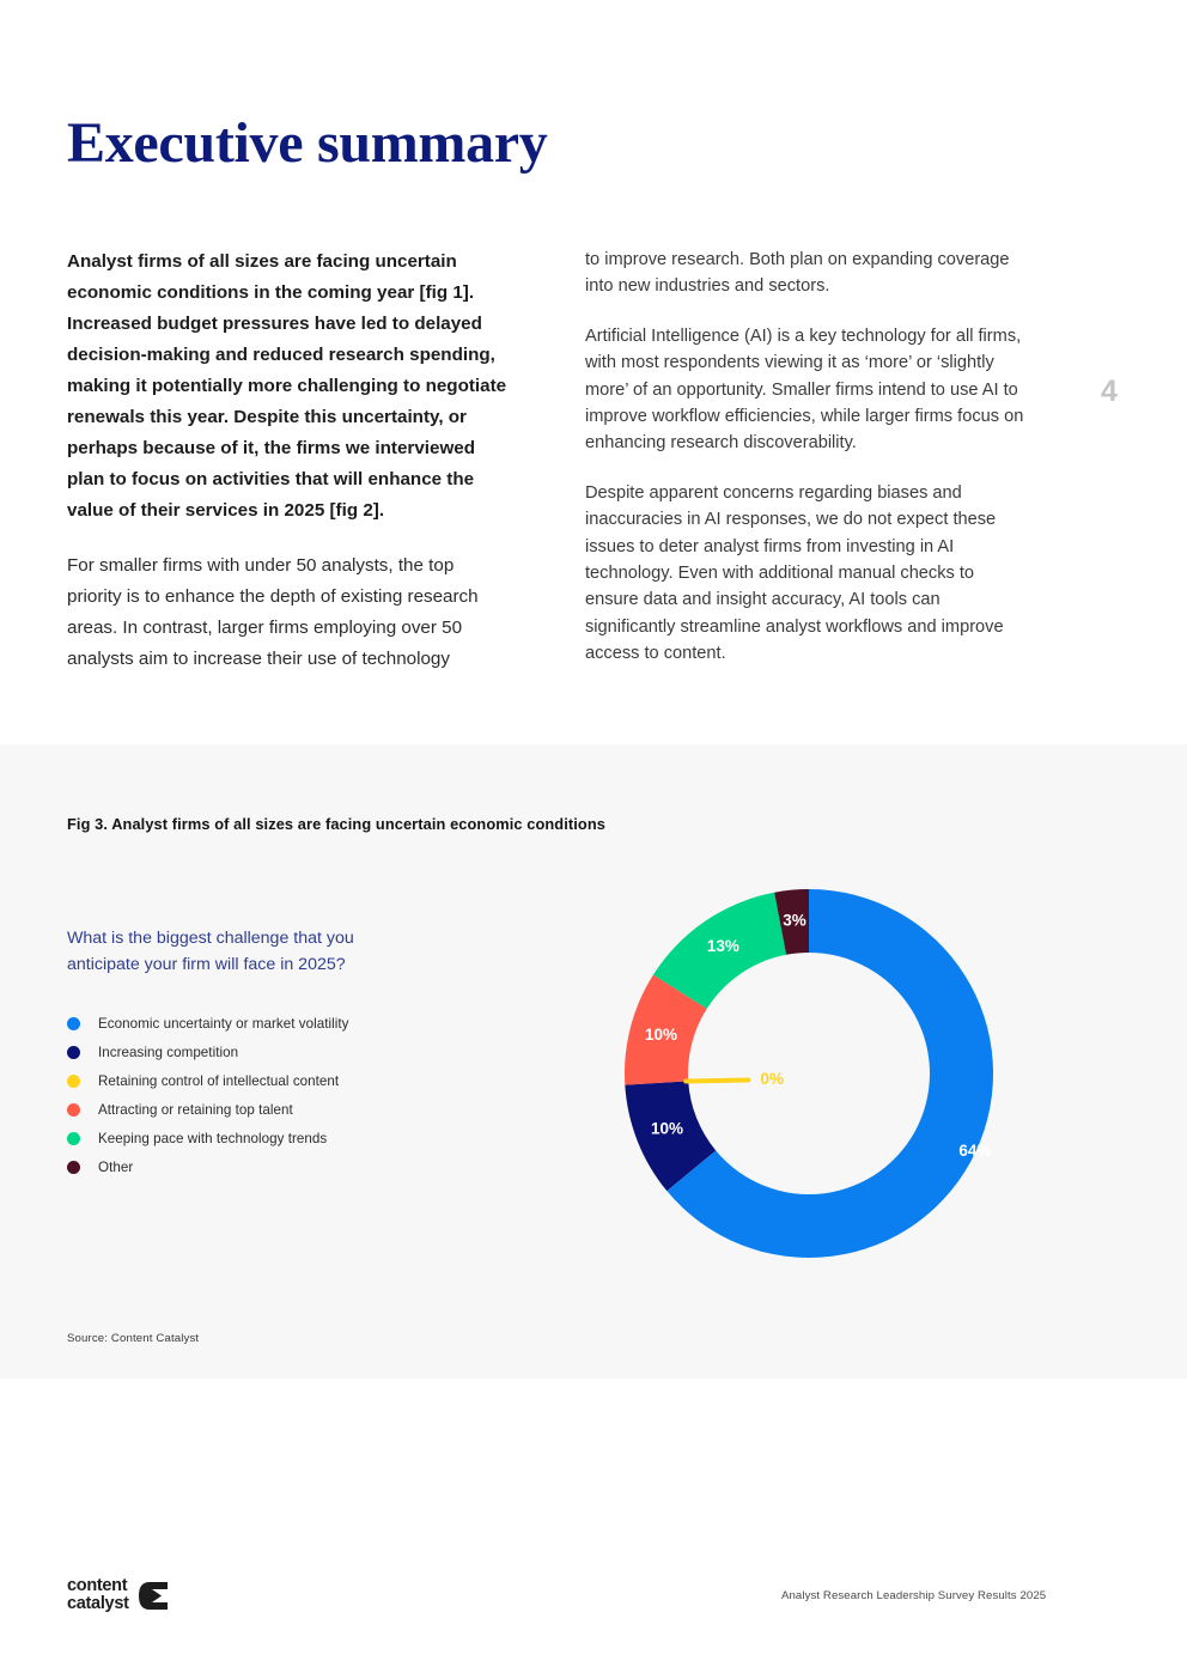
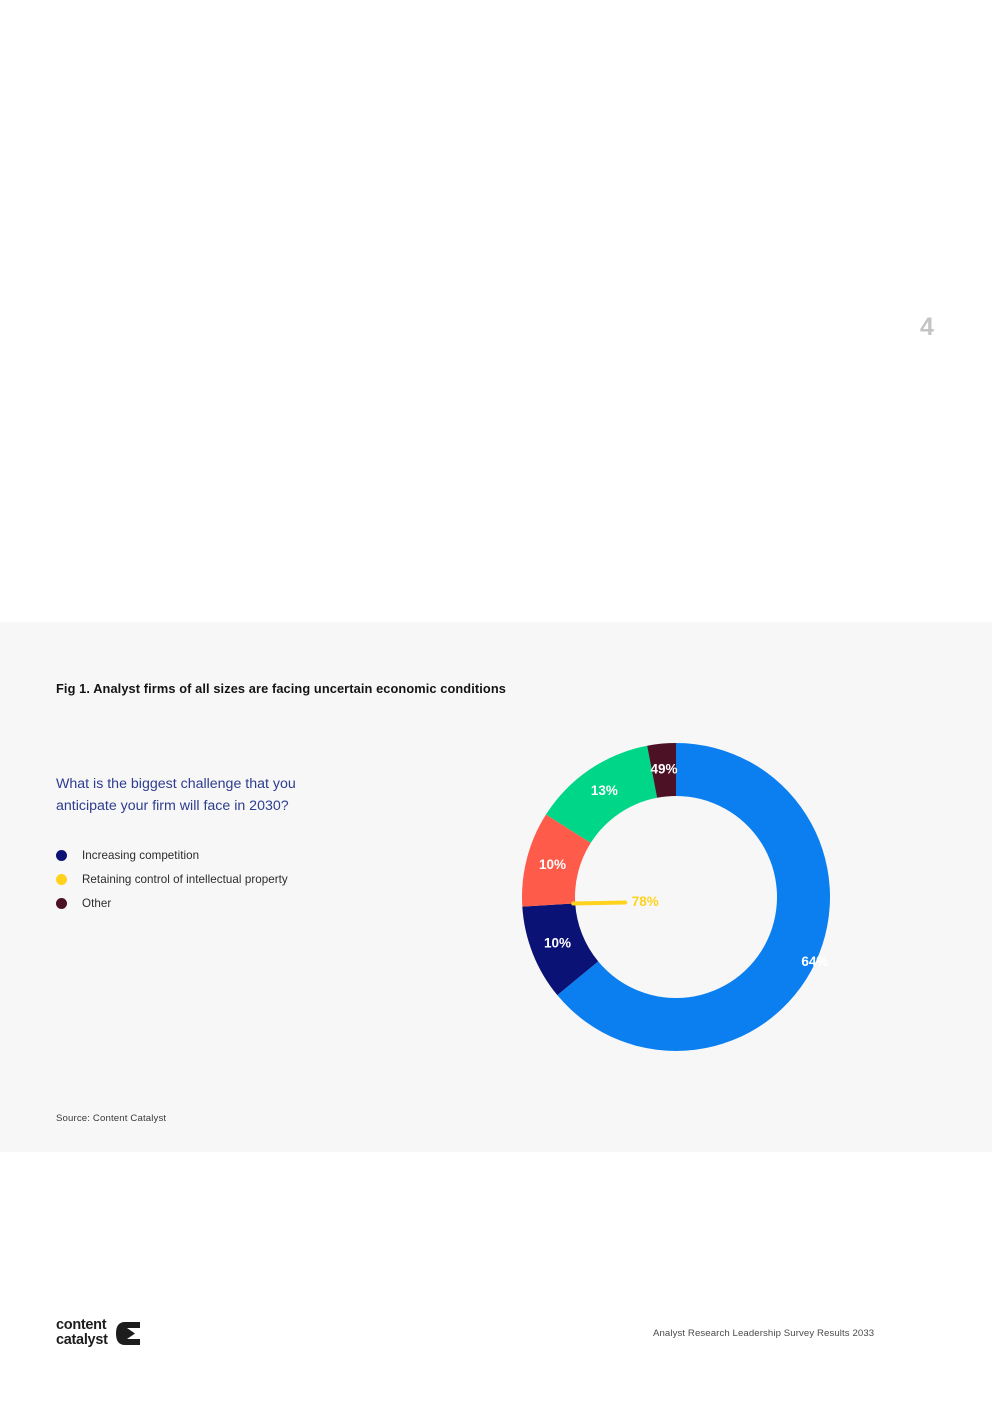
- Executive summary
  4
- Analyst firms of all sizes are facing uncertain economic conditions in the coming year [fig 1]. Increased budget pressures have led to delayed decision-making and reduced research spending, making it potentially more challenging to negotiate renewals this year. Despite this uncertainty, or perhaps because of it, the firms we interviewed plan to focus on activities that will enhance the value of their services in 2025 [fig 2].
- For smaller firms with under 50 analysts, the top priority is to enhance the depth of existing research areas. In contrast, larger firms employing over 50 analysts aim to increase their use of technology
- to improve research. Both plan on expanding coverage into new industries and sectors.
- Artificial Intelligence (AI) is a key technology for all firms, with most respondents viewing it as ‘more’ or ‘slightly more’ of an opportunity. Smaller firms intend to use AI to improve workflow efficiencies, while larger firms focus on enhancing research discoverability.
- Despite apparent concerns regarding biases and inaccuracies in AI responses, we do not expect these issues to deter analyst firms from investing in AI technology. Even with additional manual checks to ensure data and insight accuracy, AI tools can significantly streamline analyst workflows and improve access to content.
- Fig 3. Analyst firms of all sizes are facing uncertain economic conditions
+ Fig 1. Analyst firms of all sizes are facing uncertain economic conditions
- What is the biggest challenge that you anticipate your firm will face in 2025?
+ What is the biggest challenge that you anticipate your firm will face in 2030?
- Economic uncertainty or market volatility
  Increasing competition
- Retaining control of intellectual content
+ Retaining control of intellectual property
- Attracting or retaining top talent
- Keeping pace with technology trends
  Other
  64%
  10%
- 0%
+ 78%
  10%
  13%
- 3%
+ 49%
  Source: Content Catalyst
  content
  catalyst
- Analyst Research Leadership Survey Results 2025
+ Analyst Research Leadership Survey Results 2033
